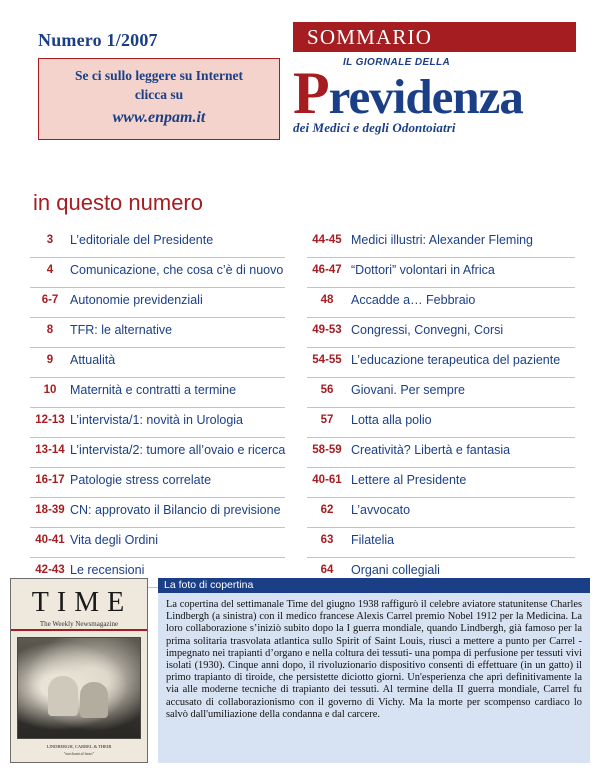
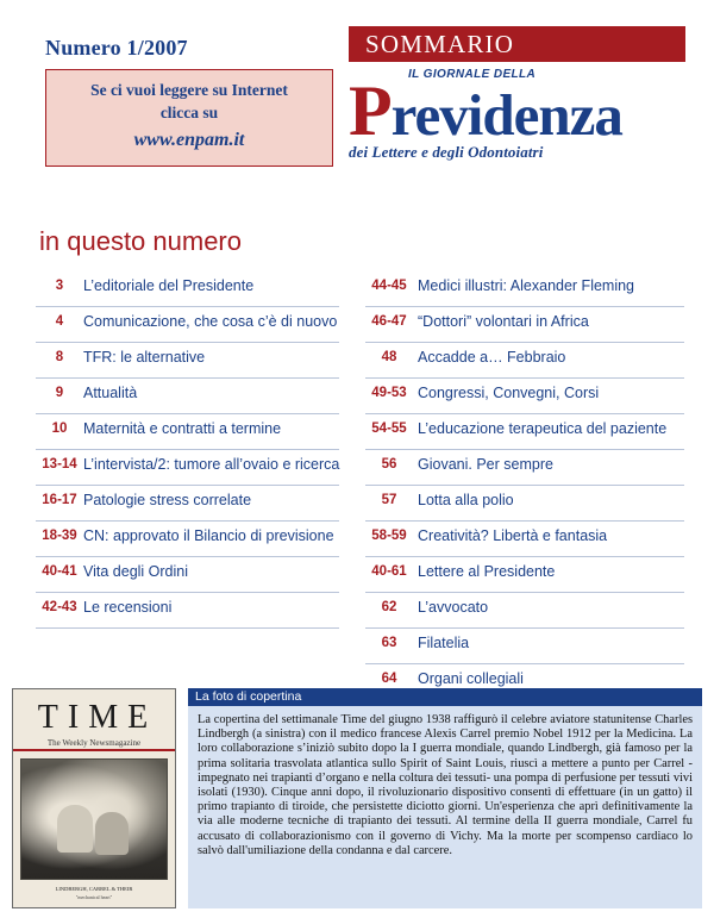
  Numero 1/2007
  SOMMARIO
- Se ci sullo leggere su Internet
+ Se ci vuoi leggere su Internet
  clicca su
  www.enpam.it
  IL GIORNALE DELLA
  Previdenza
- dei Medici e degli Odontoiatri
+ dei Lettere e degli Odontoiatri
  in questo numero
  3
  L’editoriale del Presidente
  4
  Comunicazione, che cosa c’è di nuovo
- 6-7
- Autonomie previdenziali
  8
  TFR: le alternative
  9
  Attualità
  10
  Maternità e contratti a termine
- 12-13
- L’intervista/1: novità in Urologia
  13-14
  L’intervista/2: tumore all’ovaio e ricerca
  16-17
  Patologie stress correlate
  18-39
  CN: approvato il Bilancio di previsione
  40-41
  Vita degli Ordini
  42-43
  Le recensioni
  44-45
  Medici illustri: Alexander Fleming
  46-47
  “Dottori” volontari in Africa
  48
  Accadde a… Febbraio
  49-53
  Congressi, Convegni, Corsi
  54-55
  L’educazione terapeutica del paziente
  56
  Giovani. Per sempre
  57
  Lotta alla polio
  58-59
  Creatività? Libertà e fantasia
  40-61
  Lettere al Presidente
  62
  L’avvocato
  63
  Filatelia
  64
  Organi collegiali
  TIME
  The Weekly Newsmagazine
  La foto di copertina
  La copertina del settimanale Time del giugno 1938 raffigurò il celebre aviatore statunitense Charles Lindbergh (a sinistra) con il medico francese Alexis Carrel premio Nobel 1912 per la Medicina. La loro collaborazione s’iniziò subito dopo la I guerra mondiale, quando Lindbergh, già famoso per la prima solitaria trasvolata atlantica sullo Spirit of Saint Louis, riuscì a mettere a punto per Carrel -impegnato nei trapianti d’organo e nella coltura dei tessuti- una pompa di perfusione per tessuti vivi isolati (1930). Cinque anni dopo, il rivoluzionario dispositivo consentì di effettuare (in un gatto) il primo trapianto di tiroide, che persistette diciotto giorni. Un'esperienza che aprì definitivamente la via alle moderne tecniche di trapianto dei tessuti. Al termine della II guerra mondiale, Carrel fu accusato di collaborazionismo con il governo di Vichy. Ma la morte per scompenso cardiaco lo salvò dall'umiliazione della condanna e dal carcere.
